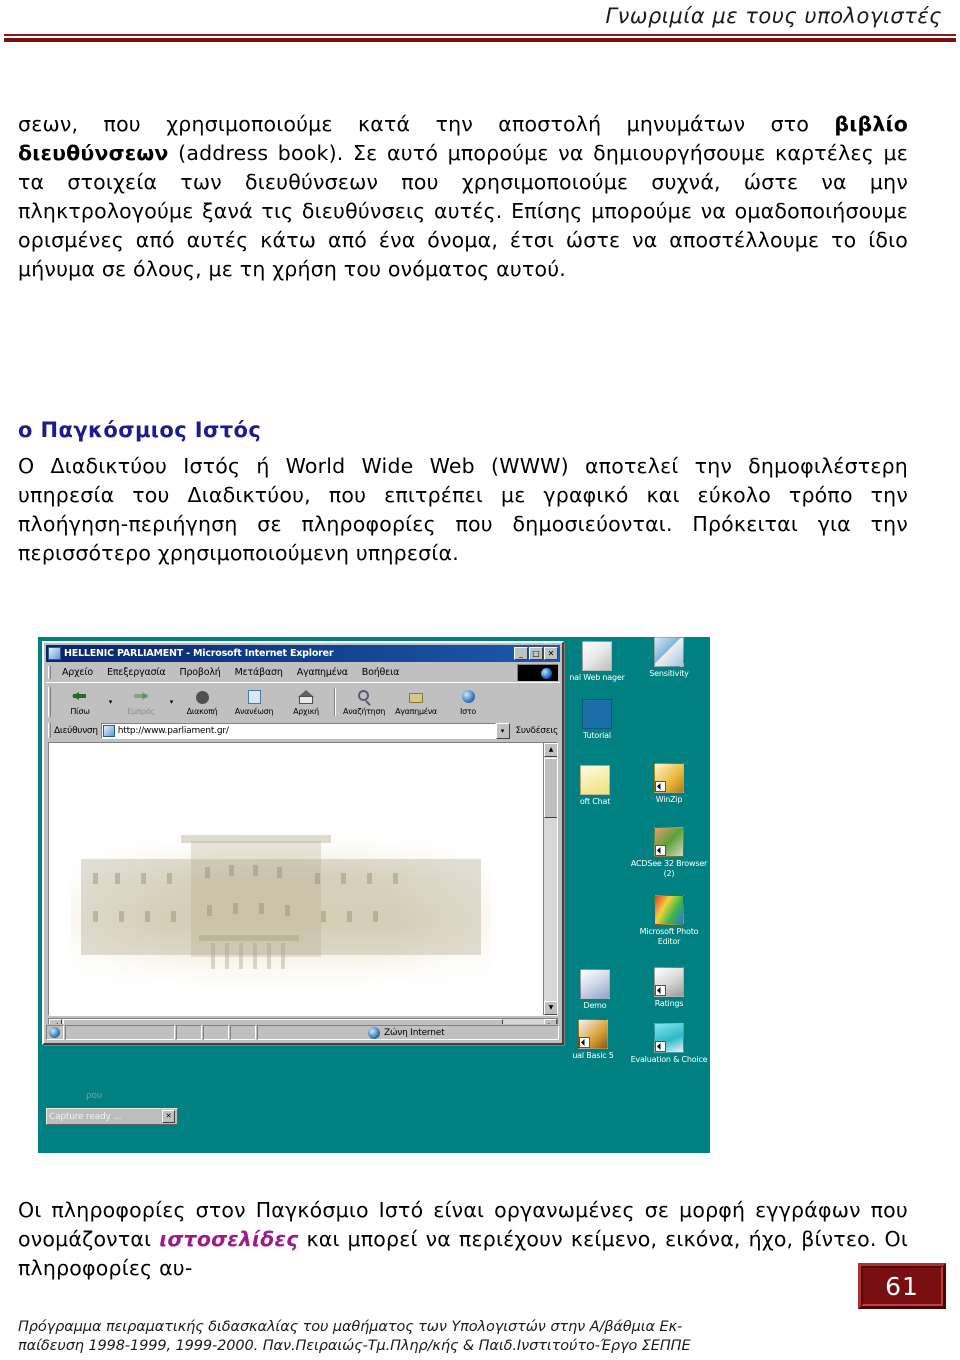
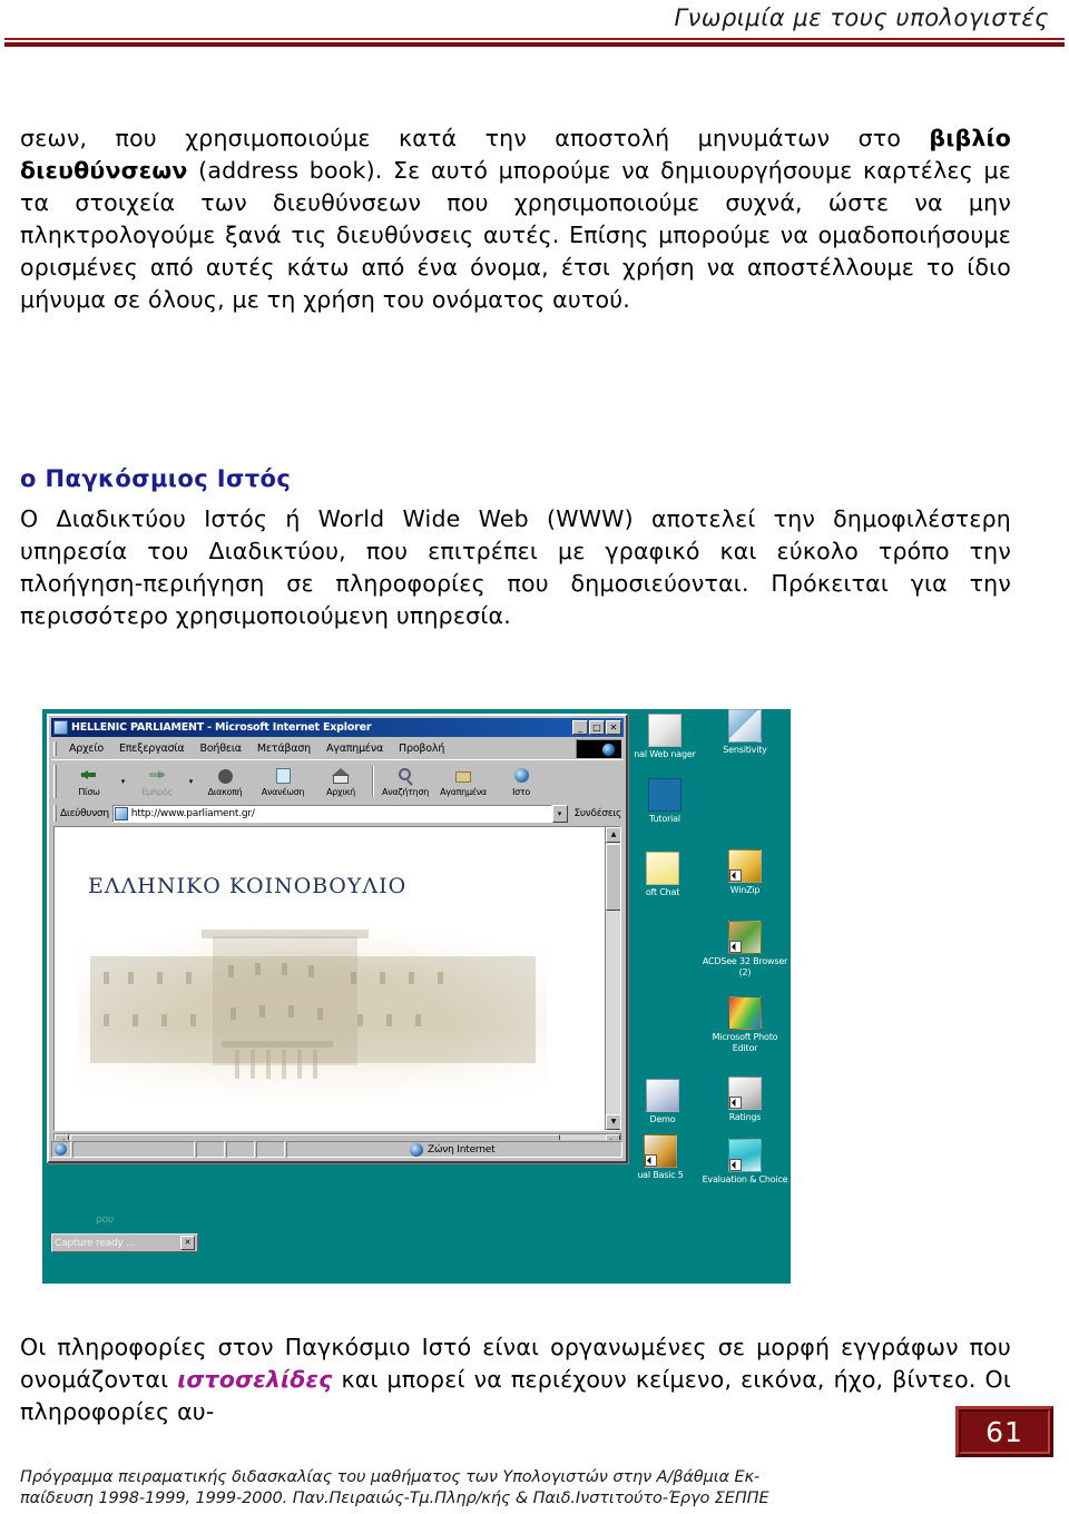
  Γνωριμία με τους υπολογιστές
- σεων, που χρησιμοποιούμε κατά την αποστολή μηνυμάτων στο βιβλίο διευθύνσεων (address book). Σε αυτό μπορούμε να δημιουργήσουμε καρτέλες με τα στοιχεία των διευθύνσεων που χρησιμοποιούμε συχνά, ώστε να μην πληκτρολογούμε ξανά τις διευθύνσεις αυτές. Επίσης μπορούμε να ομαδοποιήσουμε ορισμένες από αυτές κάτω από ένα όνομα, έτσι ώστε να αποστέλλουμε το ίδιο μήνυμα σε όλους, με τη χρήση του ονόματος αυτού.
+ σεων, που χρησιμοποιούμε κατά την αποστολή μηνυμάτων στο βιβλίο διευθύνσεων (address book). Σε αυτό μπορούμε να δημιουργήσουμε καρτέλες με τα στοιχεία των διευθύνσεων που χρησιμοποιούμε συχνά, ώστε να μην πληκτρολογούμε ξανά τις διευθύνσεις αυτές. Επίσης μπορούμε να ομαδοποιήσουμε ορισμένες από αυτές κάτω από ένα όνομα, έτσι χρήση να αποστέλλουμε το ίδιο μήνυμα σε όλους, με τη χρήση του ονόματος αυτού.
  ο Παγκόσμιος Ιστός
  Ο Διαδικτύου Ιστός ή World Wide Web (WWW) αποτελεί την δημοφιλέστερη υπηρεσία του Διαδικτύου, που επιτρέπει με γραφικό και εύκολο τρόπο την πλοήγηση-περιήγηση σε πληροφορίες που δημοσιεύονται. Πρόκειται για την περισσότερο χρησιμοποιούμενη υπηρεσία.
  nal Web nager
  Sensitivity
  Tutorial
  oft Chat
  WinZip
  ACDSee 32 Browser (2)
  Microsoft Photo Editor
  Demo
  Ratings
  ual Basic 5
  Evaluation & Choice
  ρου
  HELLENIC PARLIAMENT - Microsoft Internet Explorer
  _
  □
  ✕
  Αρχείο
  Επεξεργασία
- Προβολή
+ Βοήθεια
  Μετάβαση
  Αγαπημένα
- Βοήθεια
+ Προβολή
  Πίσω
  ▾
  Εμπρός
  ▾
  Διακοπή
  Ανανέωση
  Αρχική
  Αναζήτηση
  Αγαπημένα
  Ιστο
  Διεύθυνση
  http://www.parliament.gr/
  ▾
  Συνδέσεις
+ ΕΛΛΗΝΙΚΟ ΚΟΙΝΟΒΟΥΛΙΟ
  Ζώνη Internet
  Capture ready ...
  ✕
  Οι πληροφορίες στον Παγκόσμιο Ιστό είναι οργανωμένες σε μορφή εγγράφων που ονομάζονται ιστοσελίδες και μπορεί να περιέχουν κείμενο, εικόνα, ήχο, βίντεο. Οι πληροφορίες αυ-
  61
  Πρόγραμμα πειραματικής διδασκαλίας του μαθήματος των Υπολογιστών στην Α/βάθμια Εκ-
  παίδευση 1998-1999, 1999-2000. Παν.Πειραιώς-Τμ.Πληρ/κής & Παιδ.Ινστιτούτο-Έργο ΣΕΠΠΕ
